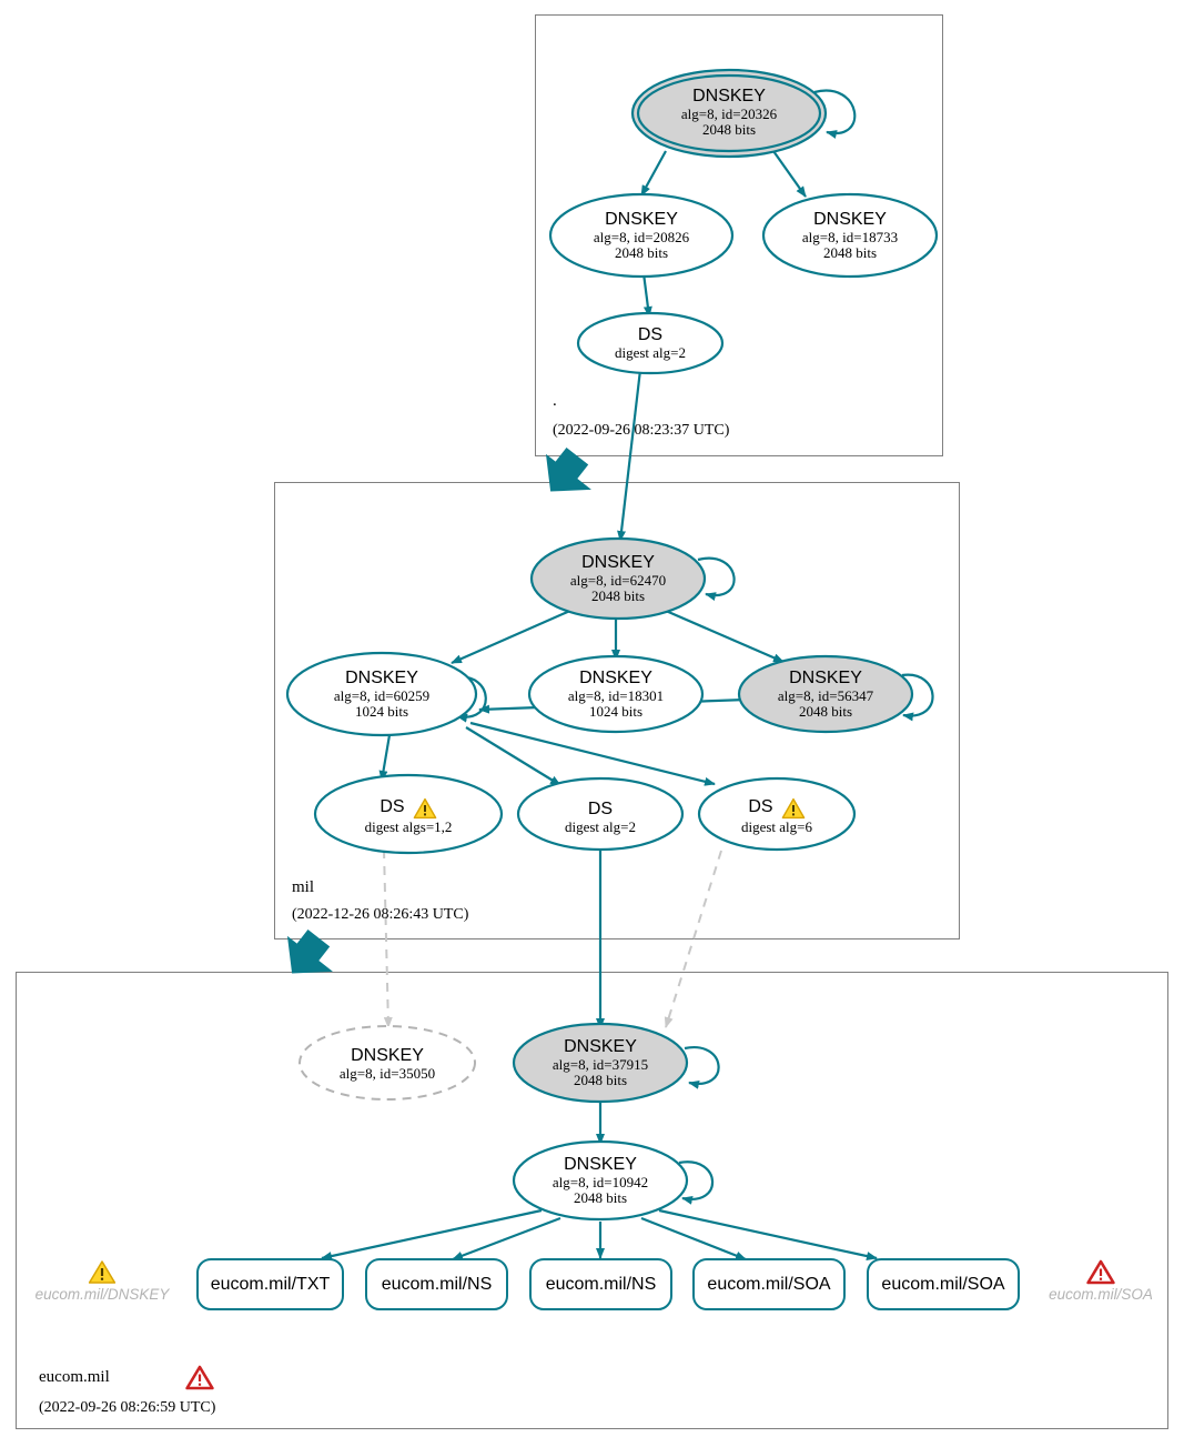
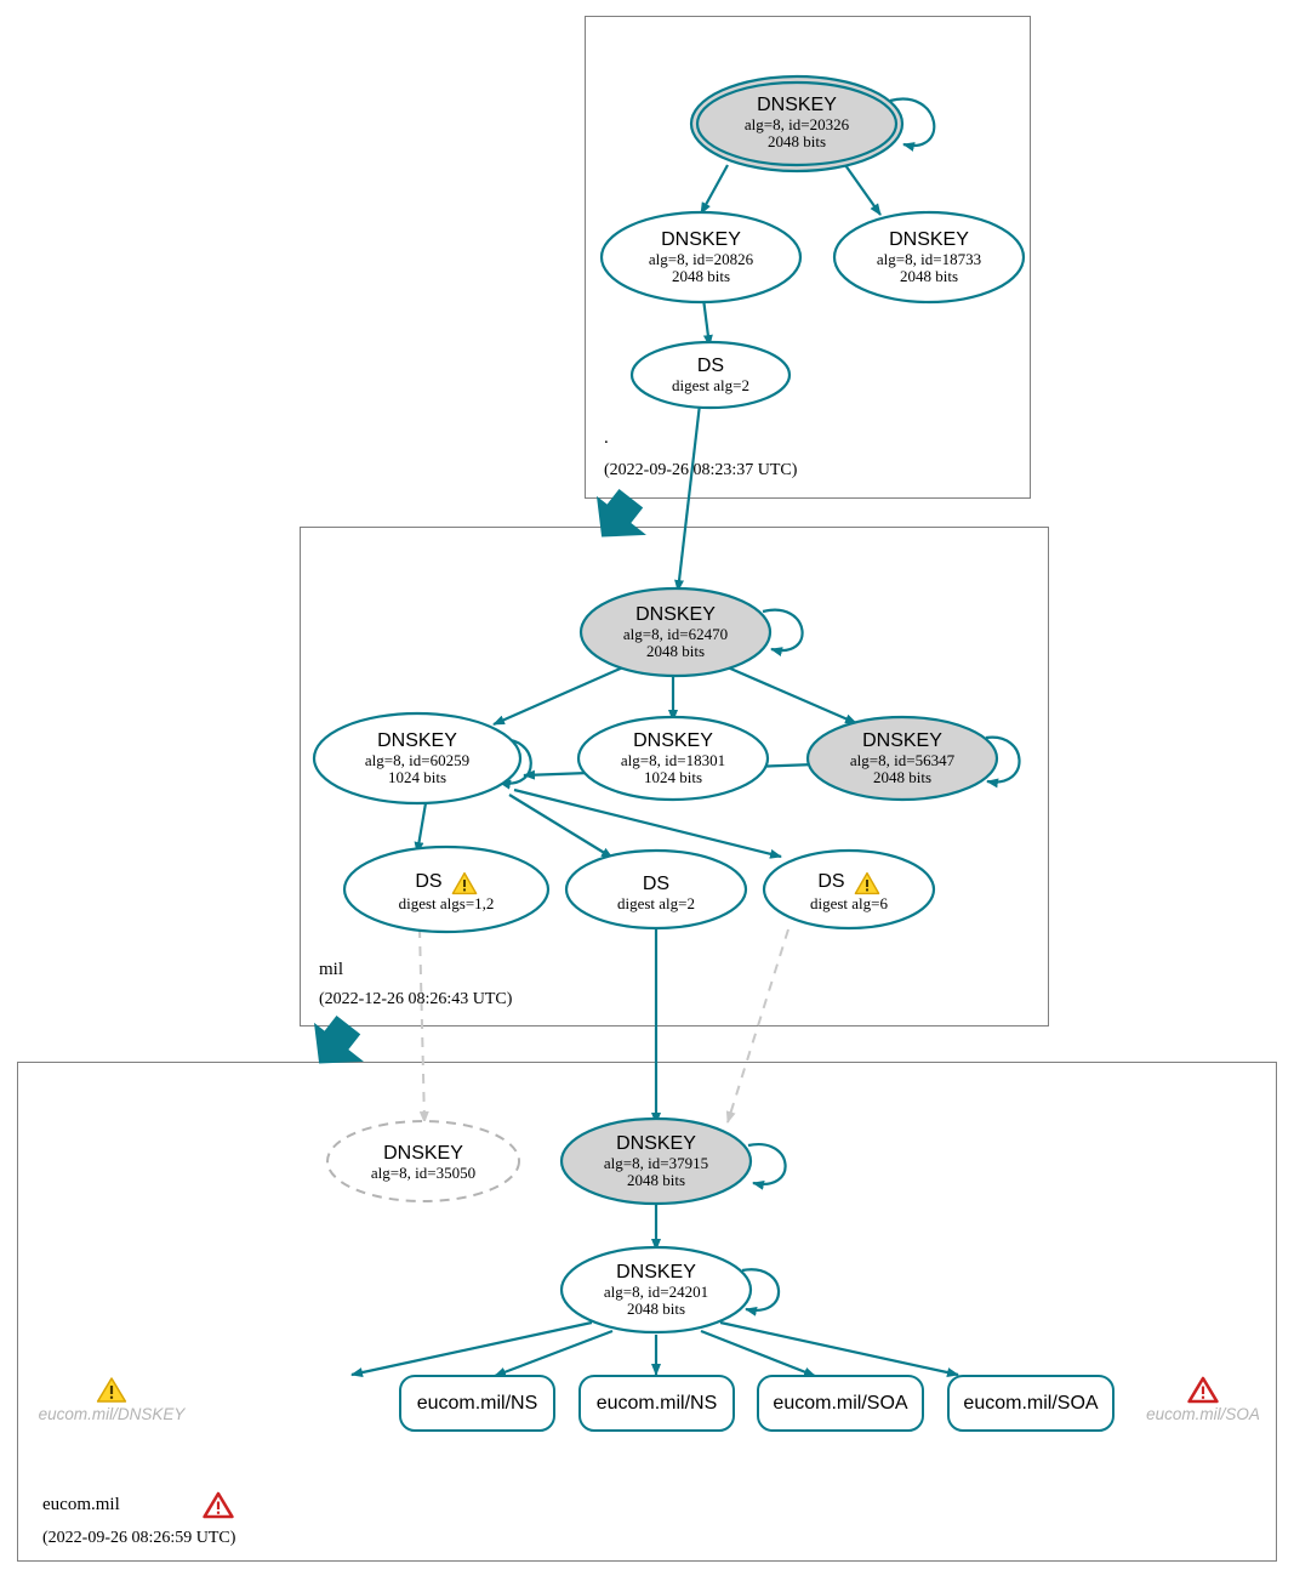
  DNSKEY
  alg=8, id=20326
  2048 bits
  DNSKEY
  alg=8, id=20826
  2048 bits
  DNSKEY
  alg=8, id=18733
  2048 bits
  DS
  digest alg=2
  .
  (2022-09-26 08:23:37 UTC)
  DNSKEY
  alg=8, id=62470
  2048 bits
  DNSKEY
  alg=8, id=60259
  1024 bits
  DNSKEY
  alg=8, id=18301
  1024 bits
  DNSKEY
  alg=8, id=56347
  2048 bits
  DS
  digest algs=1,2
  DS
  digest alg=2
  DS
  digest alg=6
  mil
  (2022-12-26 08:26:43 UTC)
  DNSKEY
  alg=8, id=35050
  DNSKEY
  alg=8, id=37915
  2048 bits
  DNSKEY
- alg=8, id=10942
+ alg=8, id=24201
  2048 bits
- eucom.mil/TXT
  eucom.mil/NS
  eucom.mil/NS
  eucom.mil/SOA
  eucom.mil/SOA
  eucom.mil/DNSKEY
  eucom.mil/SOA
  eucom.mil
  (2022-09-26 08:26:59 UTC)
